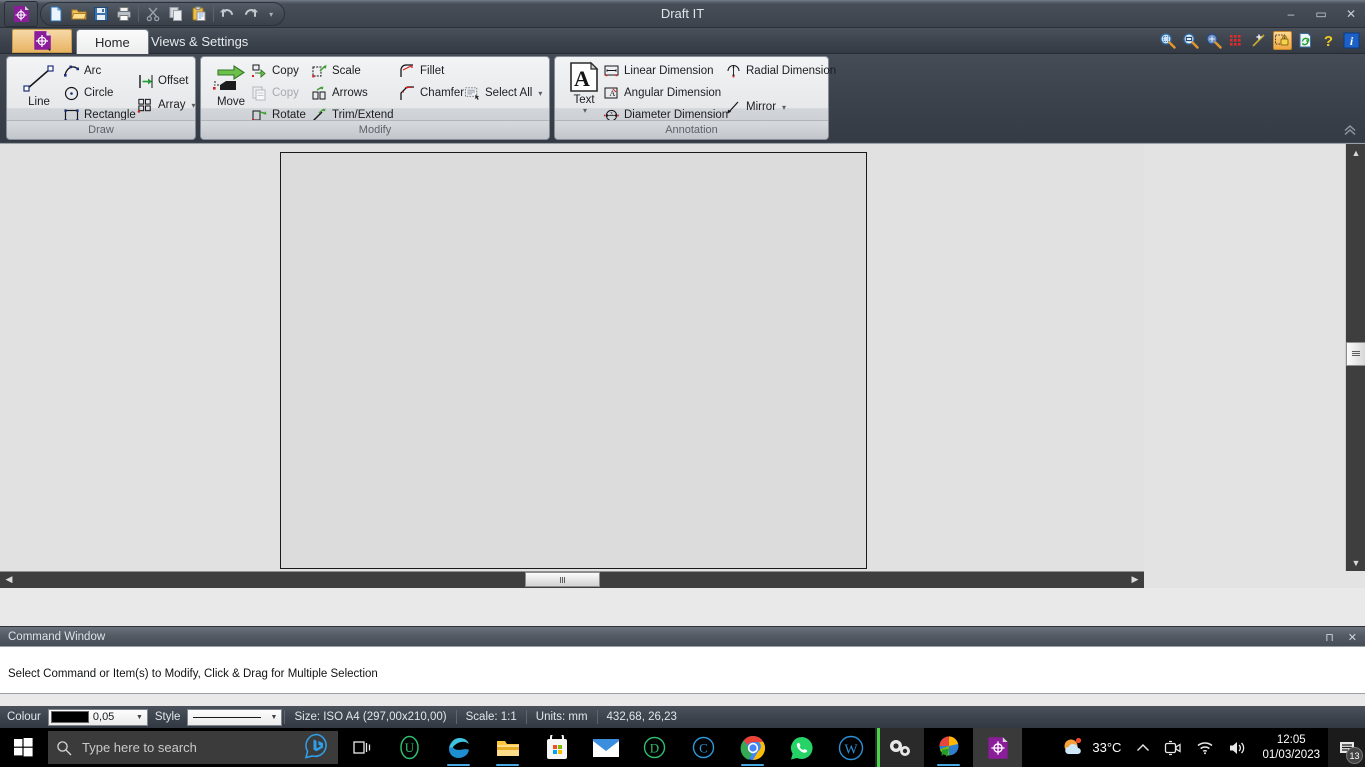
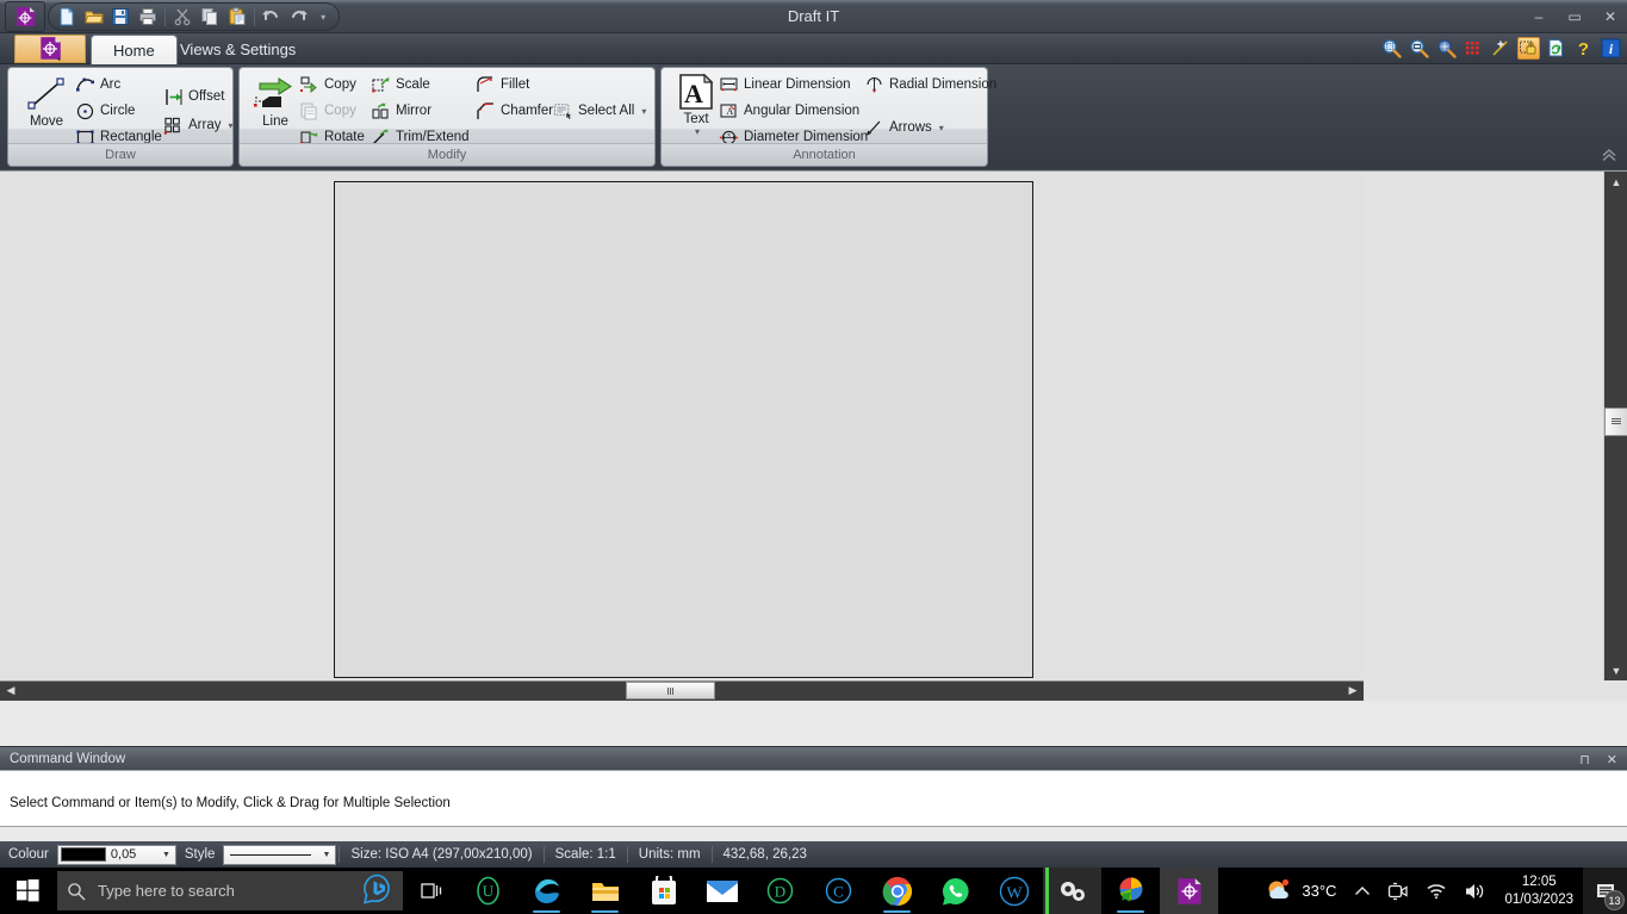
  ▾
  Draft IT
  –
  ▭
  ✕
  Home
  Views & Settings
  ?
  i
- Line
+ Move
  Arc
  Circle
  Rectangle
  Offset
  Array
  ▾
  Draw
- Move
+ Line
  Copy
  Copy
  Rotate
  Scale
- Arrows
+ Mirror
  Trim/Extend
  Fillet
  Chamfer
  Select All
  ▾
  Modify
  A
  Text
  ▾
  Linear Dimension
  A
  Angular Dimension
  Diameter Dimension
  Radial Dimension
- Mirror
+ Arrows
  ▾
  Annotation
  ▲
  ▼
  ◀
  ▶
  Command Window
  ⊓
  ✕
  Select Command or Item(s) to Modify, Click & Drag for Multiple Selection
  Colour
  0,05
  Style
  Size: ISO A4 (297,00x210,00)
  Scale: 1:1
  Units: mm
  432,68, 26,23
  Type here to search
  U
  D
  C
  W
  33°C
  12:05
  01/03/2023
  13
